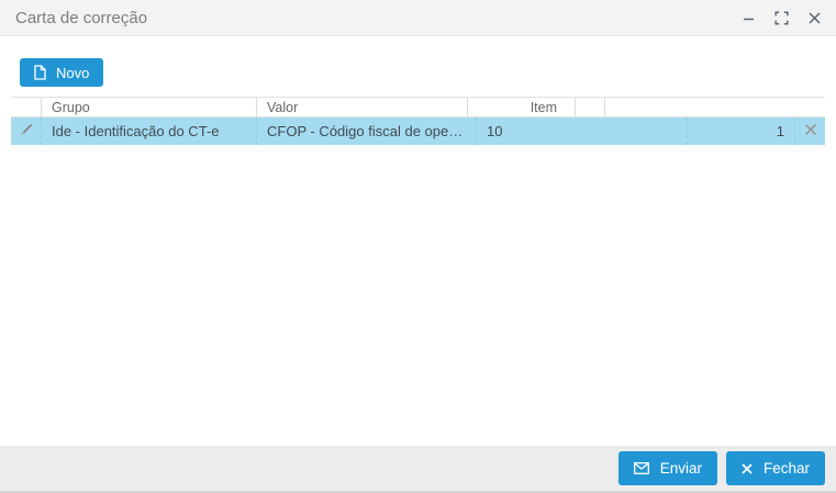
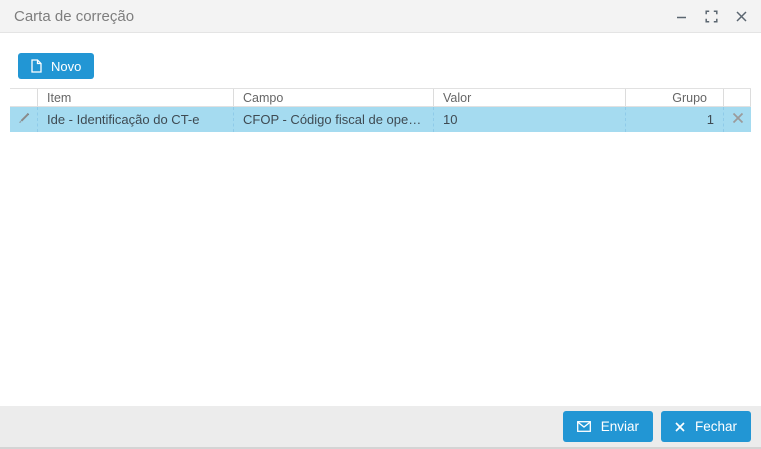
  Carta de correção
  Novo
- Grupo
+ Item
+ Campo
  Valor
- Item
+ Grupo
  Ide - Identificação do CT-e
  CFOP - Código fiscal de opera.
  10
  1
  Enviar
  Fechar
